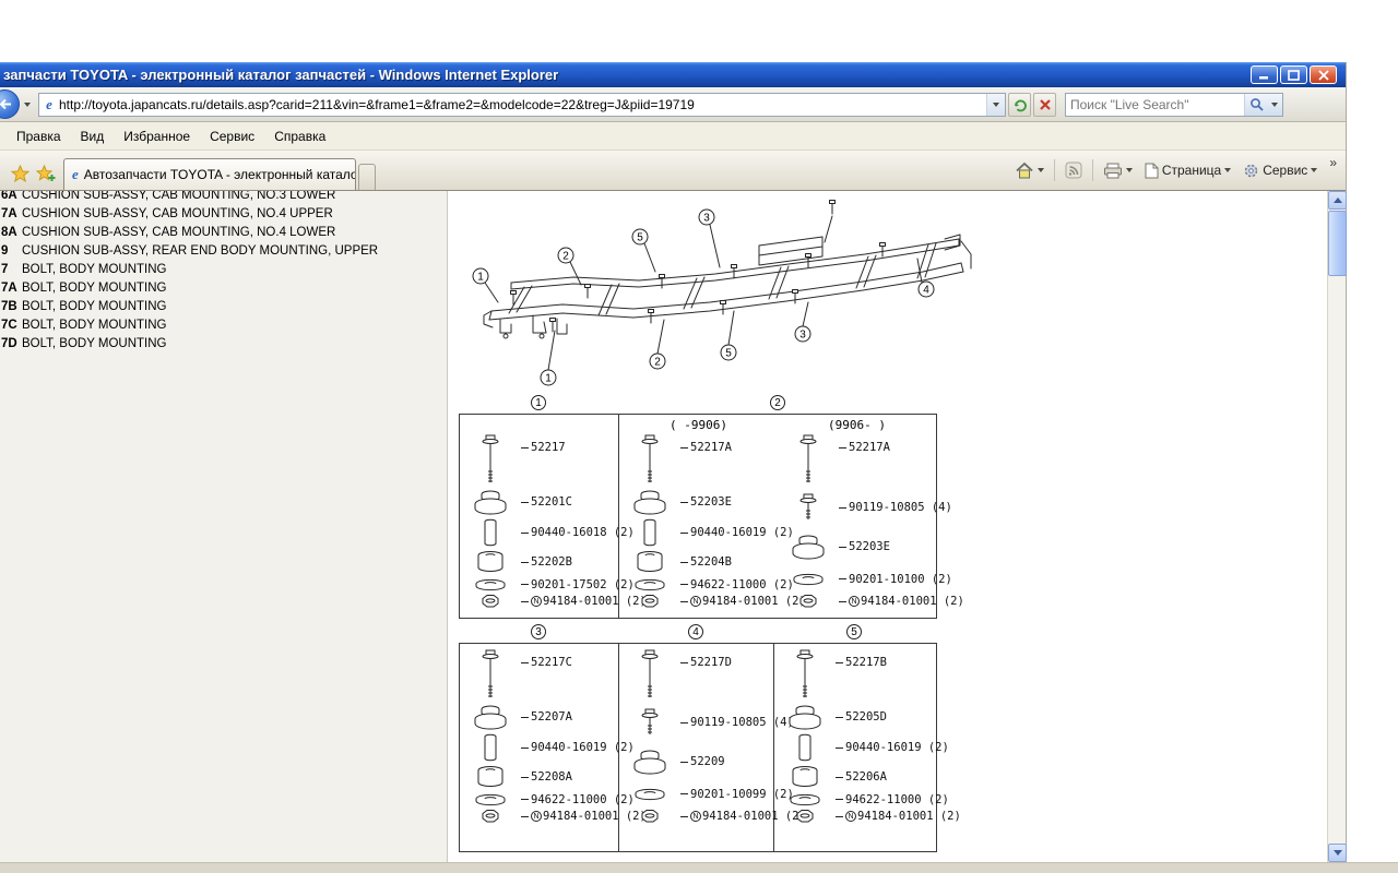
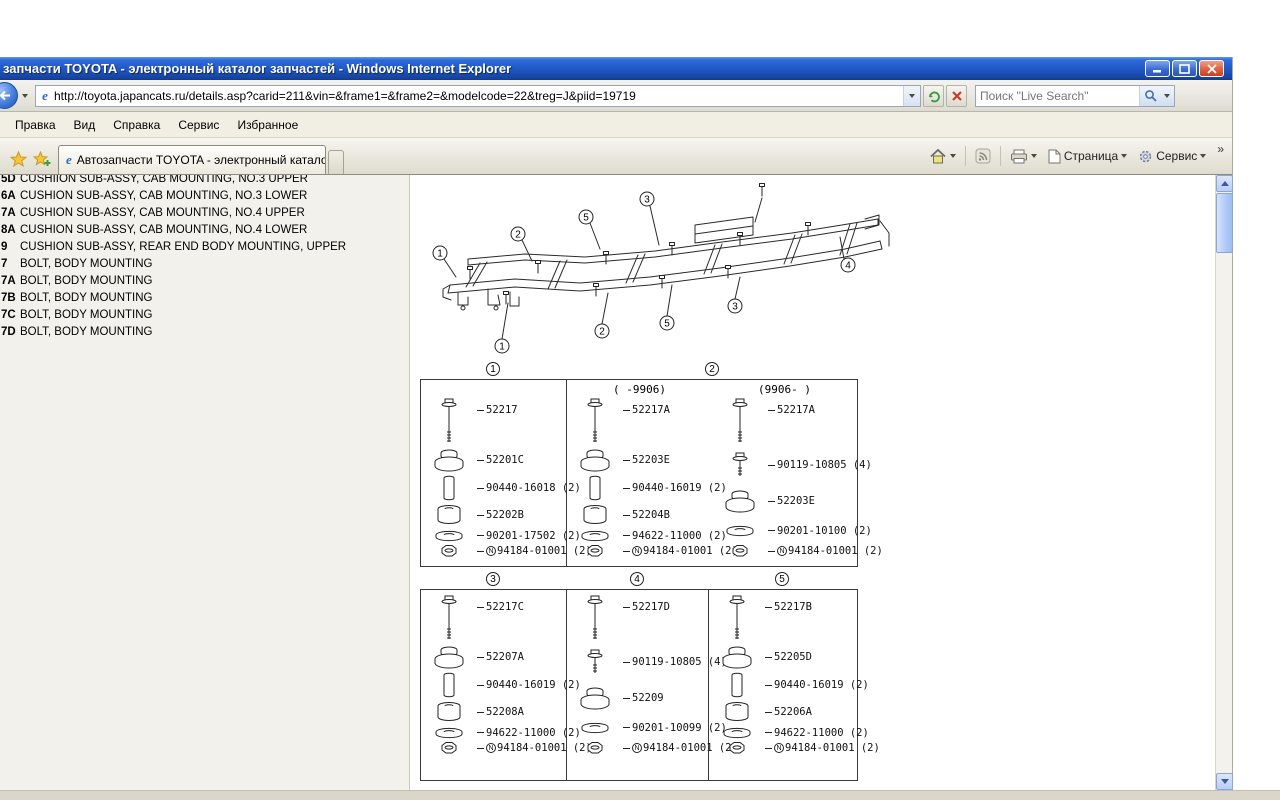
  запчасти TOYOTA - электронный каталог запчастей - Windows Internet Explorer
  e
  http://toyota.japancats.ru/details.asp?carid=211&vin=&frame1=&frame2=&modelcode=22&treg=J&piid=19719
  Поиск "Live Search"
  Правка
  Вид
- Избранное
+ Справка
  Сервис
- Справка
+ Избранное
  e
  Автозапчасти TOYOTA - электронный катало
  Страница
  Сервис
  »
+ 5D
+ CUSHIION SUB-ASSY, CAB MOUNTING, NO.3 UPPER
  6A
  CUSHION SUB-ASSY, CAB MOUNTING, NO.3 LOWER
  7A
  CUSHION SUB-ASSY, CAB MOUNTING, NO.4 UPPER
  8A
  CUSHION SUB-ASSY, CAB MOUNTING, NO.4 LOWER
  9
  CUSHION SUB-ASSY, REAR END BODY MOUNTING, UPPER
  7
  BOLT, BODY MOUNTING
  7A
  BOLT, BODY MOUNTING
  7B
  BOLT, BODY MOUNTING
  7C
  BOLT, BODY MOUNTING
  7D
  BOLT, BODY MOUNTING
  1
  2
  5
  3
  4
  1
  2
  5
  3
  1
  2
  52217
  52201C
  90440-16018 (2)
  52202B
  90201-17502 (2)
  94184-01001 (2
  ( -9906)
  52217A
  52203E
  90440-16019 (2)
  52204B
  94622-11000 (2)
  94184-01001 (2
  (9906- )
  52217A
  90119-10805 (4)
  52203E
  90201-10100 (2)
  94184-01001 (2)
  3
  4
  5
  52217C
  52207A
  90440-16019 (2)
  52208A
  94622-11000 (2)
  94184-01001 (2
  52217D
  90119-10805 (4
  52209
  90201-10099 (2)
  94184-01001 (2
  52217B
  52205D
  90440-16019 (2)
  52206A
  94622-11000 (2)
  94184-01001 (2)
